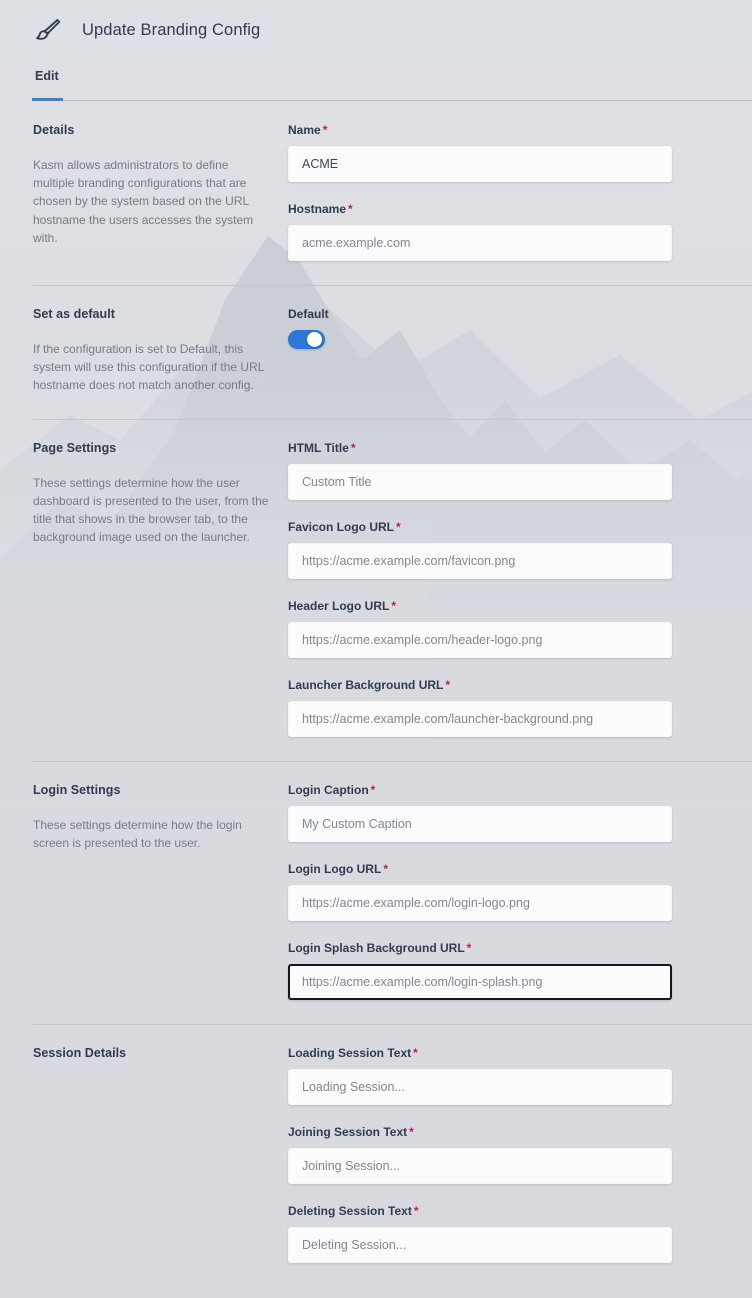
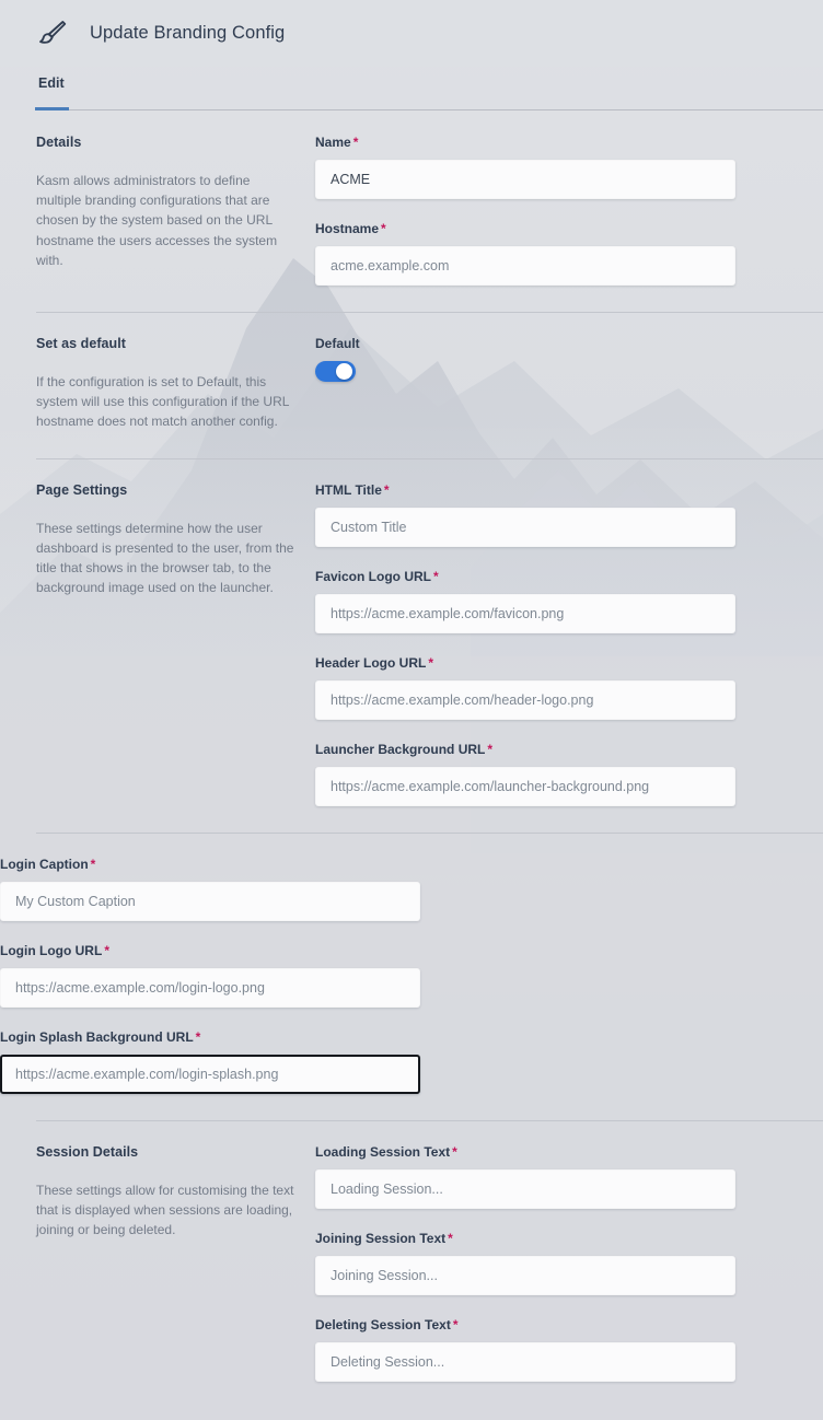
  Update Branding Config
  Edit
  Details
  Kasm allows administrators to define multiple branding configurations that are chosen by the system based on the URL hostname the users accesses the system with.
  Name *
  ACME
  Hostname *
  acme.example.com
  Set as default
  If the configuration is set to Default, this system will use this configuration if the URL hostname does not match another config.
  Default
  Page Settings
  These settings determine how the user dashboard is presented to the user, from the title that shows in the browser tab, to the background image used on the launcher.
  HTML Title *
  Custom Title
  Favicon Logo URL *
  https://acme.example.com/favicon.png
  Header Logo URL *
  https://acme.example.com/header-logo.png
  Launcher Background URL *
  https://acme.example.com/launcher-background.png
- Login Settings
- These settings determine how the login screen is presented to the user.
  Login Caption *
  My Custom Caption
  Login Logo URL *
  https://acme.example.com/login-logo.png
  Login Splash Background URL *
  https://acme.example.com/login-splash.png
  Session Details
+ These settings allow for customising the text that is displayed when sessions are loading, joining or being deleted.
  Loading Session Text *
  Loading Session...
  Joining Session Text *
  Joining Session...
  Deleting Session Text *
  Deleting Session...
